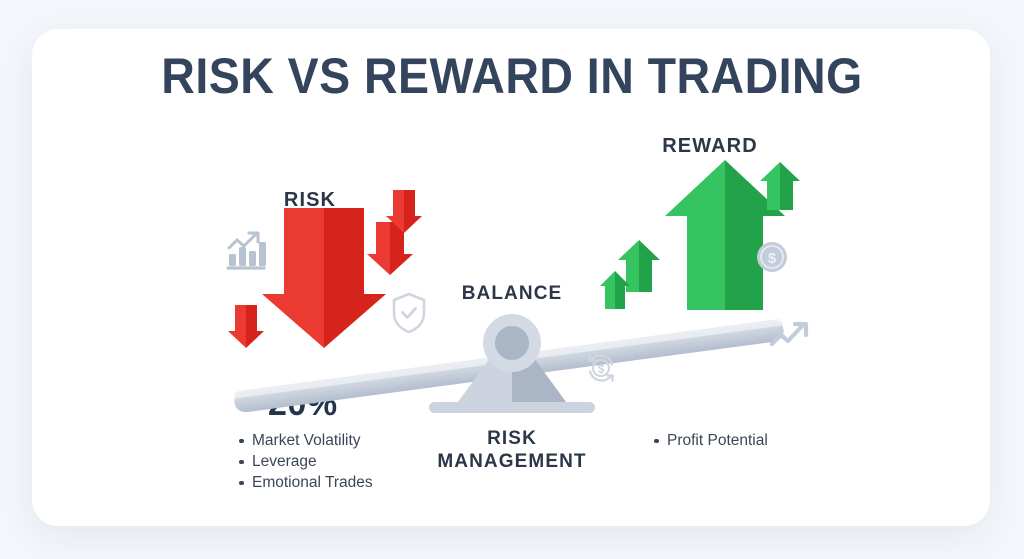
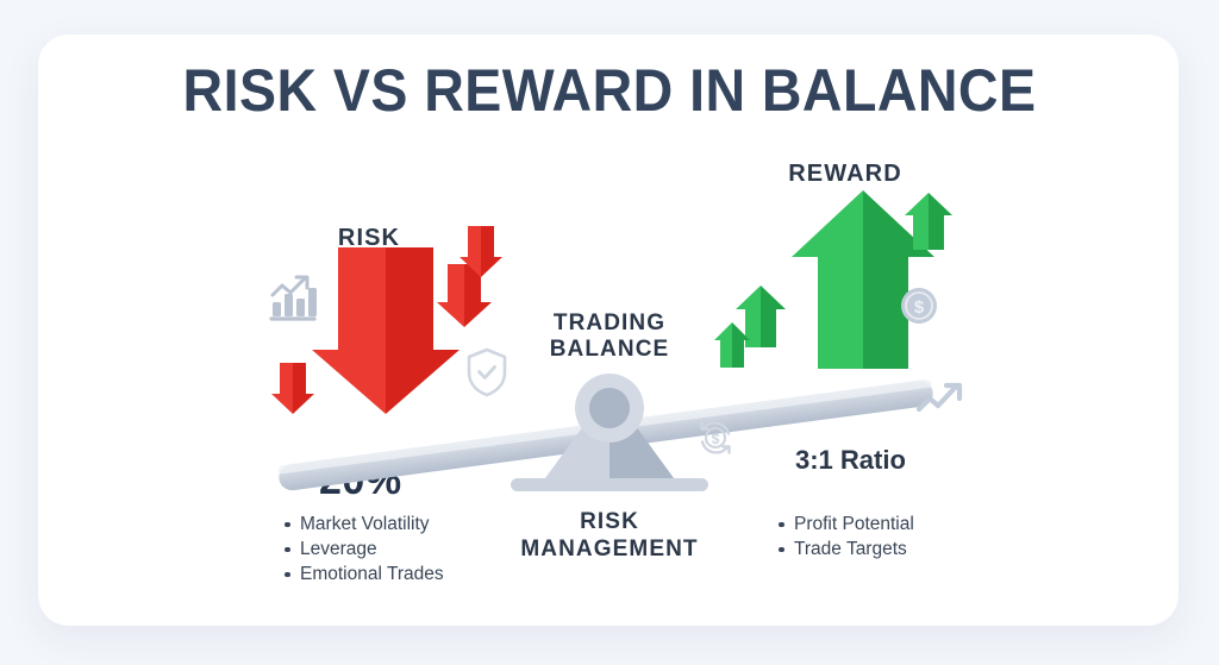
- RISK VS REWARD IN TRADING
+ RISK VS REWARD IN BALANCE
  RISK
  Market Volatility
  Leverage
  Emotional Trades
+ TRADING
  BALANCE
  RISK
  MANAGEMENT
  $
  REWARD
  $
+ 3:1 Ratio
  Profit Potential
+ Trade Targets
